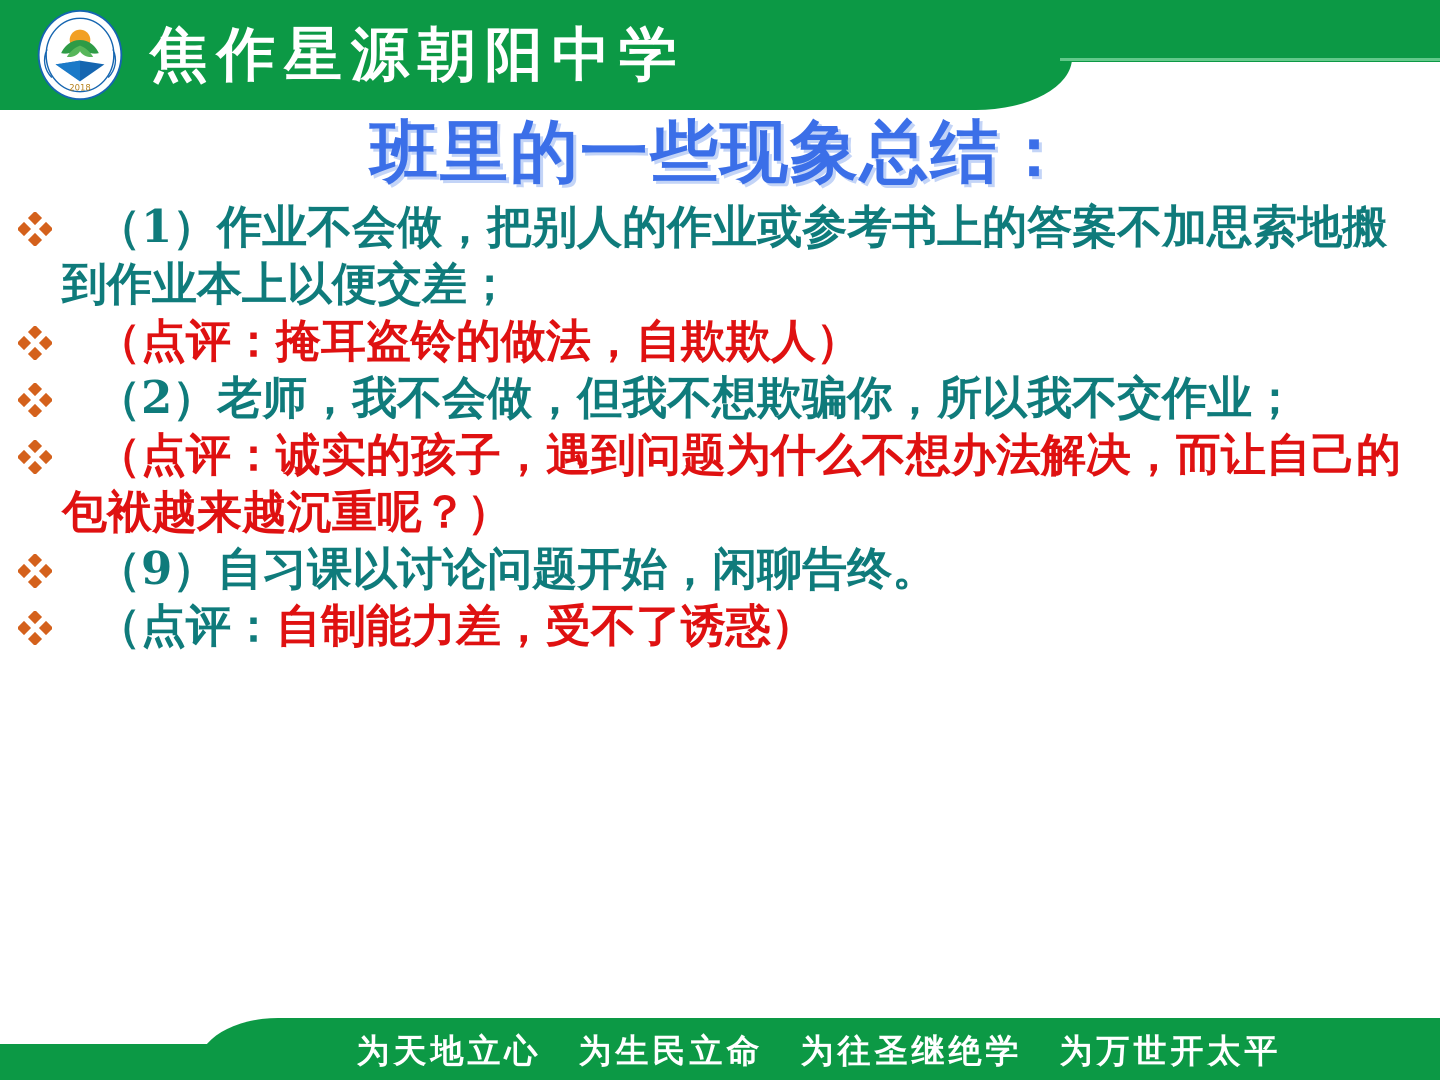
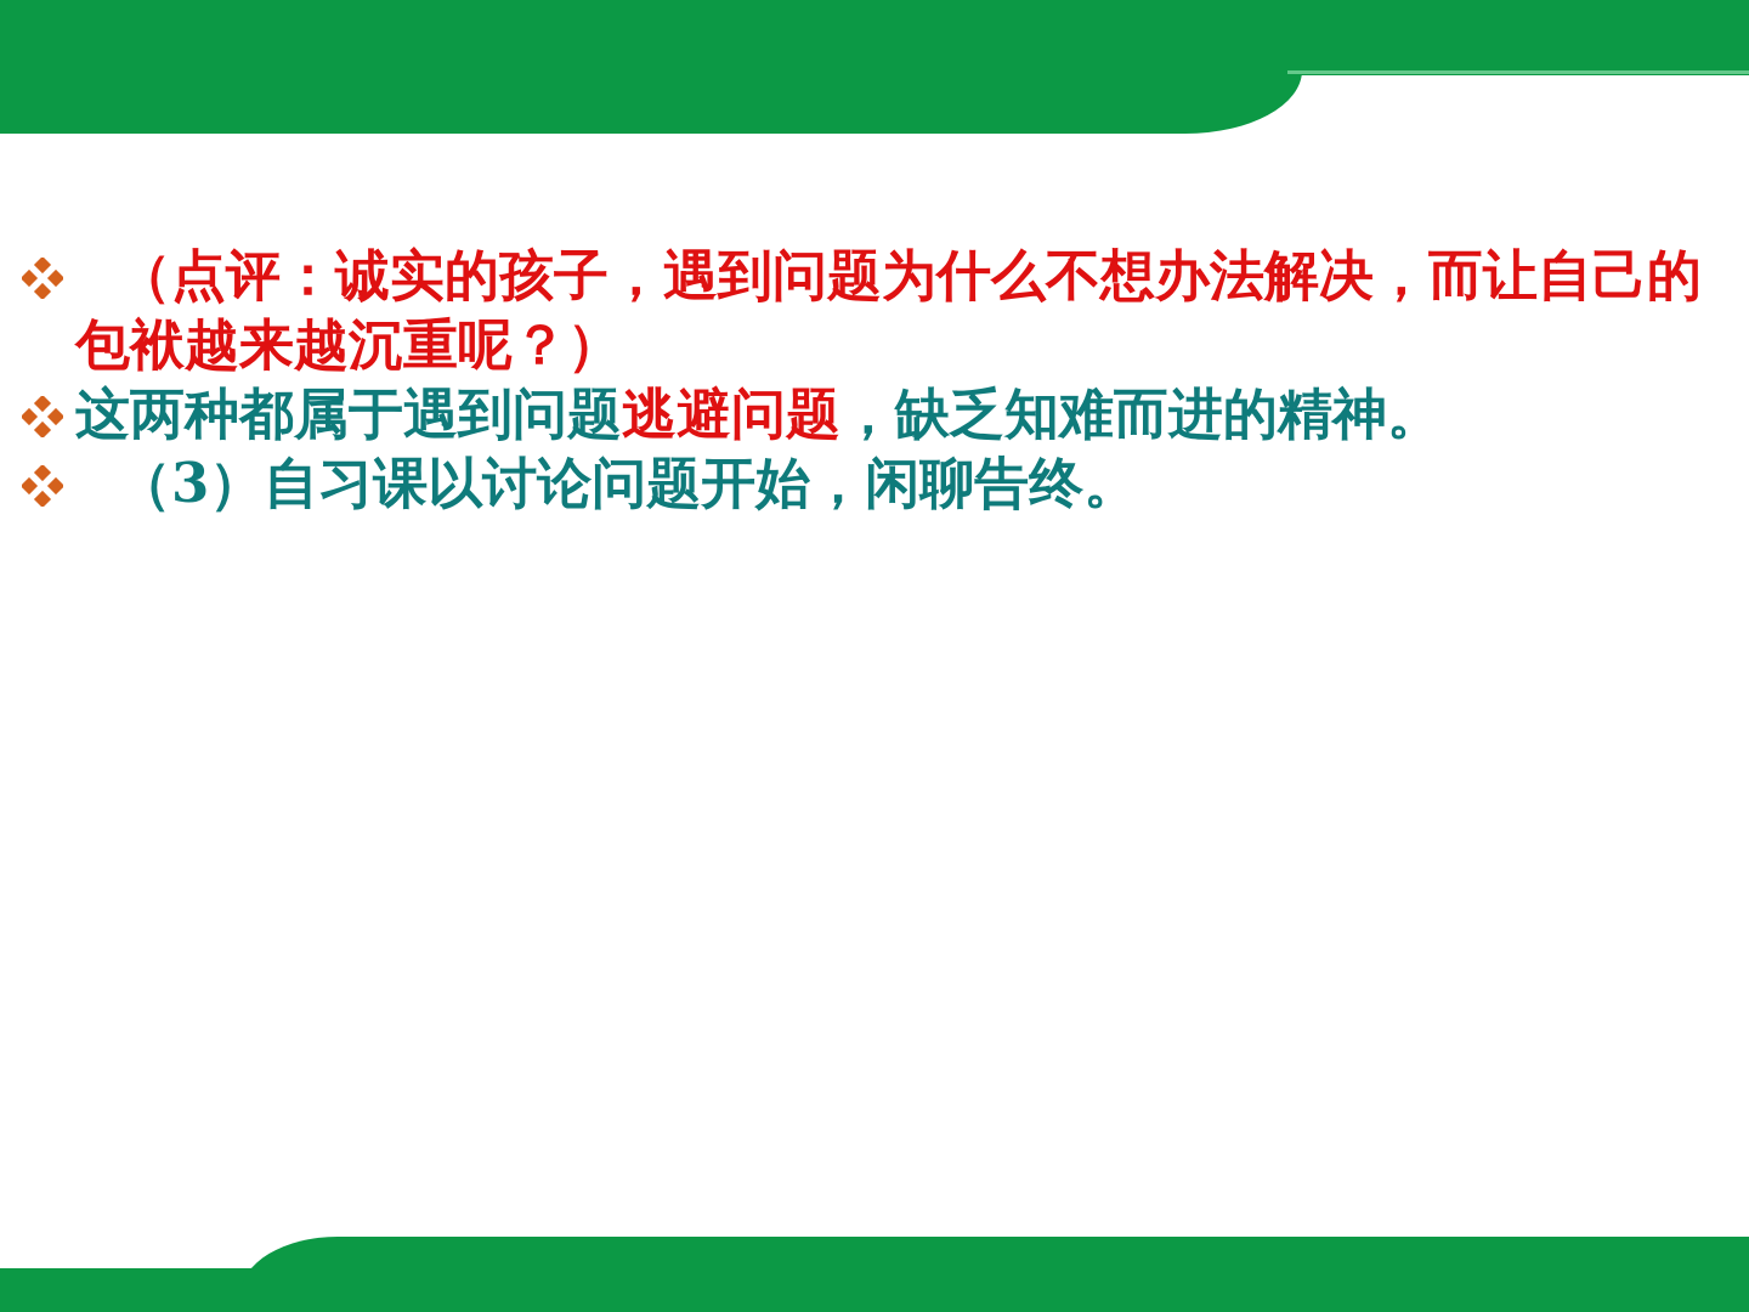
- 2018
- 焦作星源朝阳中学
- 班里的一些现象总结：
- （1）作业不会做，把别人的作业或参考书上的答案不加思索地搬到作业本上以便交差；
- （点评：掩耳盗铃的做法，自欺欺人）
- （2）老师，我不会做，但我不想欺骗你，所以我不交作业；
  （点评：诚实的孩子，遇到问题为什么不想办法解决，而让自己的包袱越来越沉重呢？）
+ 这两种都属于遇到问题逃避问题，缺乏知难而进的精神。
- （9）自习课以讨论问题开始，闲聊告终。
+ （3）自习课以讨论问题开始，闲聊告终。
- （点评：自制能力差，受不了诱惑）
- 为天地立心 为生民立命 为往圣继绝学 为万世开太平
